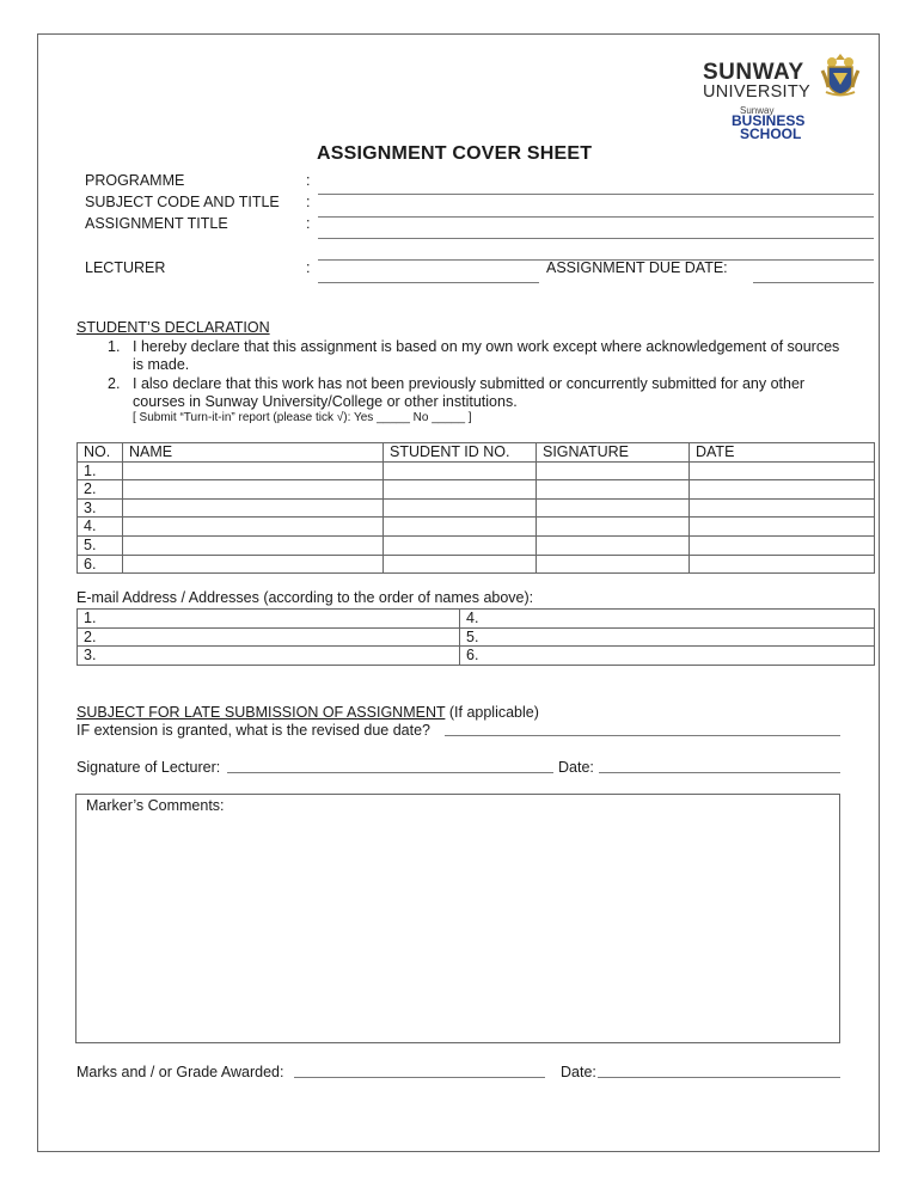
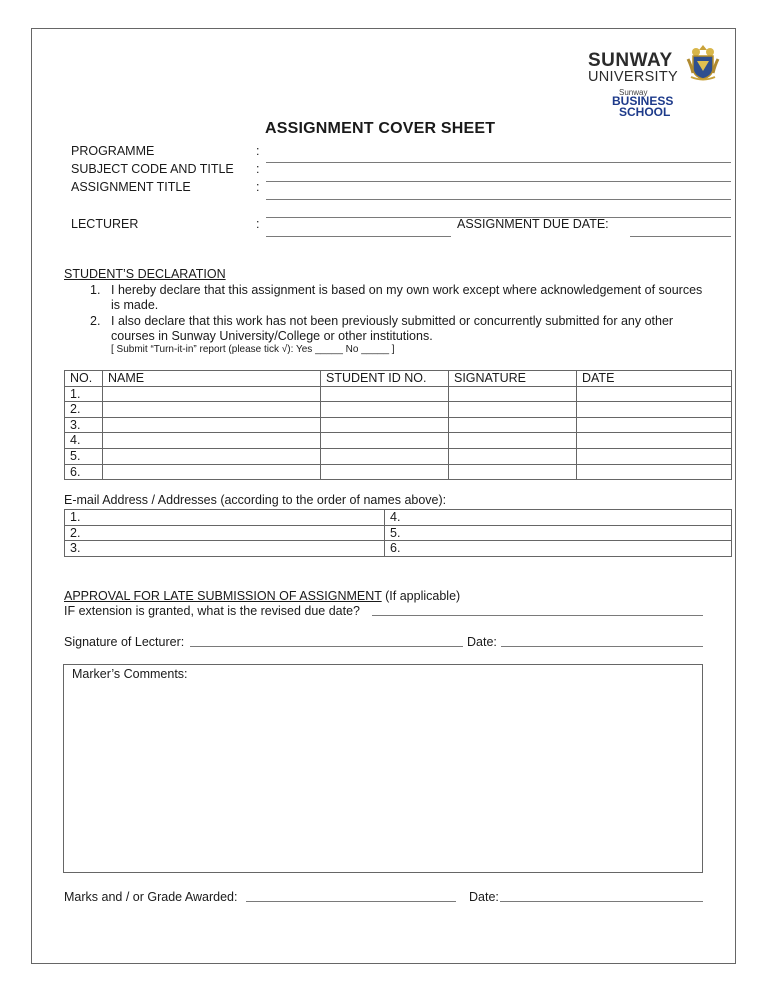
  SUNWAY
  UNIVERSITY
  Sunway
  BUSINESS
  SCHOOL
  ASSIGNMENT COVER SHEET
  PROGRAMME
  :
  SUBJECT CODE AND TITLE
  :
  ASSIGNMENT TITLE
  :
  LECTURER
  :
  ASSIGNMENT DUE DATE:
  STUDENT’S DECLARATION
  1.
  I hereby declare that this assignment is based on my own work except where acknowledgement of sources
  is made.
  2.
  I also declare that this work has not been previously submitted or concurrently submitted for any other
  courses in Sunway University/College or other institutions.
  [ Submit “Turn-it-in” report (please tick √): Yes _____ No _____ ]
  NO.	NAME	STUDENT ID NO.	SIGNATURE	DATE
  1.
  2.
  3.
  4.
  5.
  6.
  E-mail Address / Addresses (according to the order of names above):
  1.	4.
  2.	5.
  3.	6.
- SUBJECT FOR LATE SUBMISSION OF ASSIGNMENT (If applicable)
+ APPROVAL FOR LATE SUBMISSION OF ASSIGNMENT (If applicable)
  IF extension is granted, what is the revised due date?
  Signature of Lecturer:
  Date:
  Marker’s Comments:
  Marks and / or Grade Awarded:
  Date:
